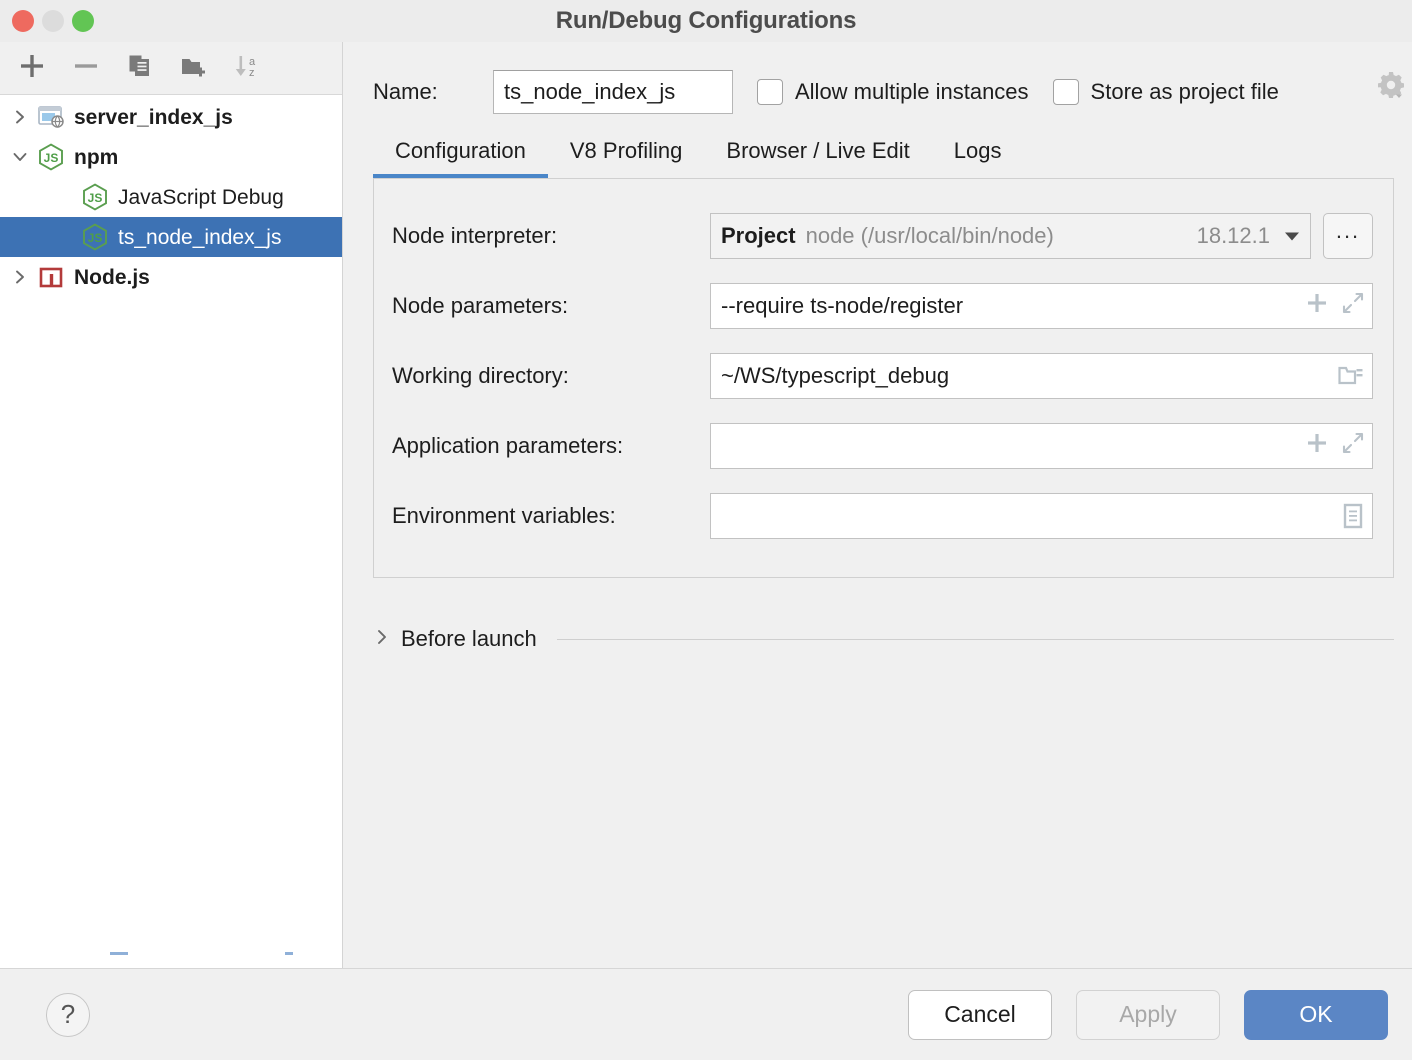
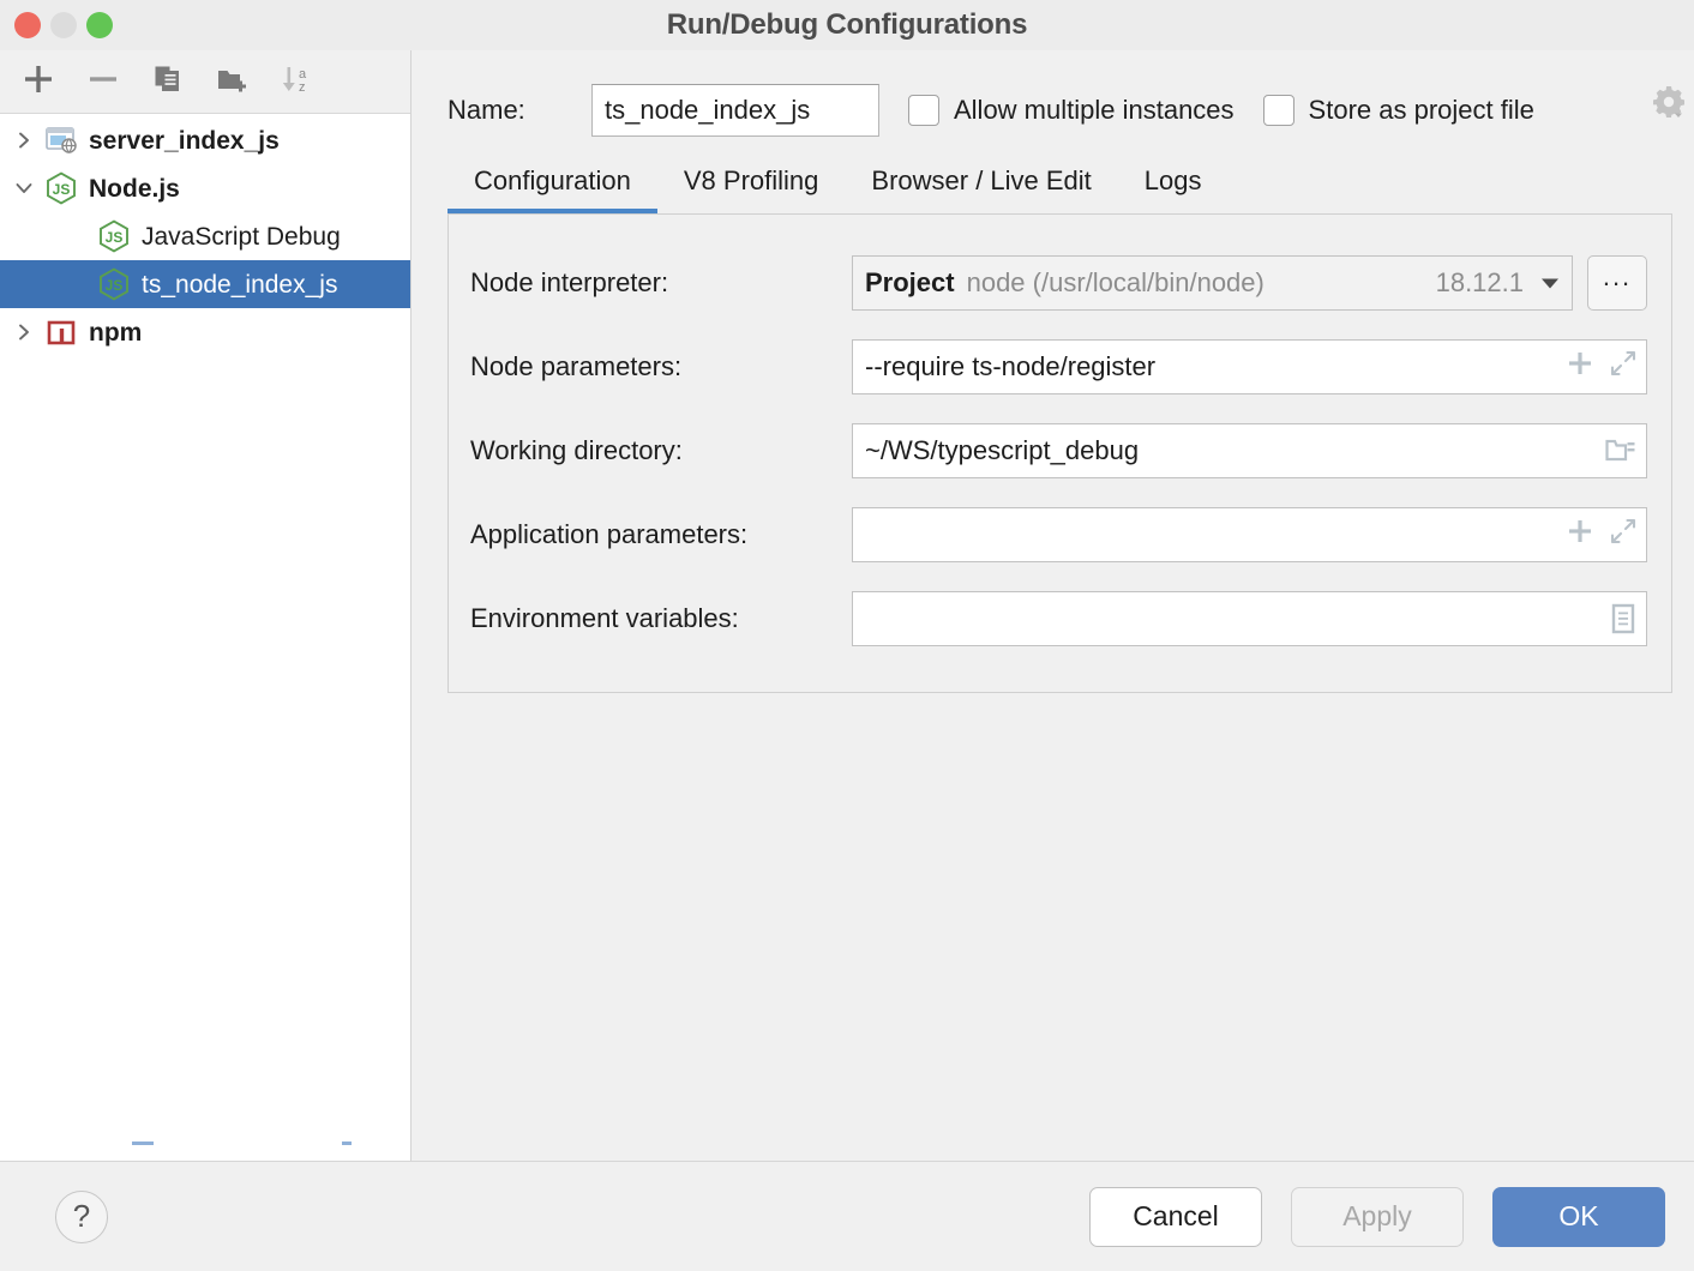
  Run/Debug Configurations
  a
  z
  server_index_js
  JS
- npm
+ Node.js
  JS
  JavaScript Debug
  JS
  ts_node_index_js
- Node.js
+ npm
  Name:
  ts_node_index_js
  Allow multiple instances
  Store as project file
  Configuration
  V8 Profiling
  Browser / Live Edit
  Logs
  Node interpreter:
  Project
  node (/usr/local/bin/node)
  18.12.1
  ...
  Node parameters:
  --require ts-node/register
  Working directory:
  ~/WS/typescript_debug
  Application parameters:
  Environment variables:
- Before launch
  ?
  Cancel
  Apply
  OK
